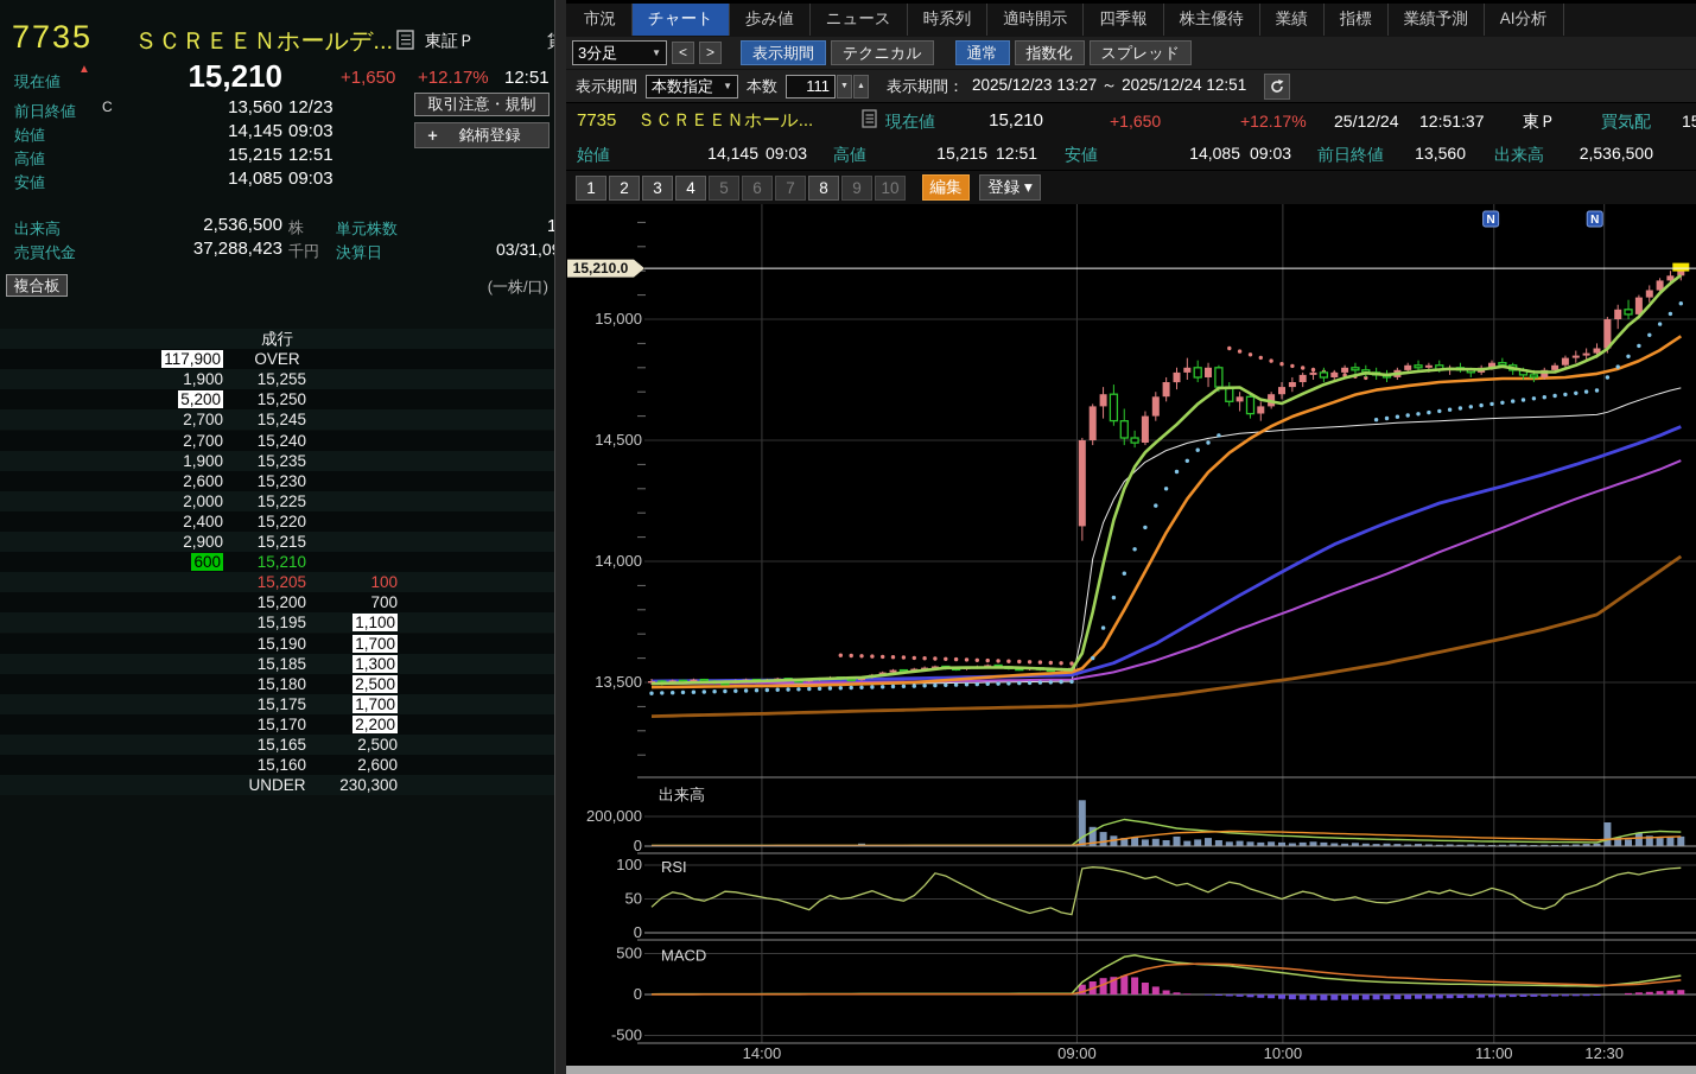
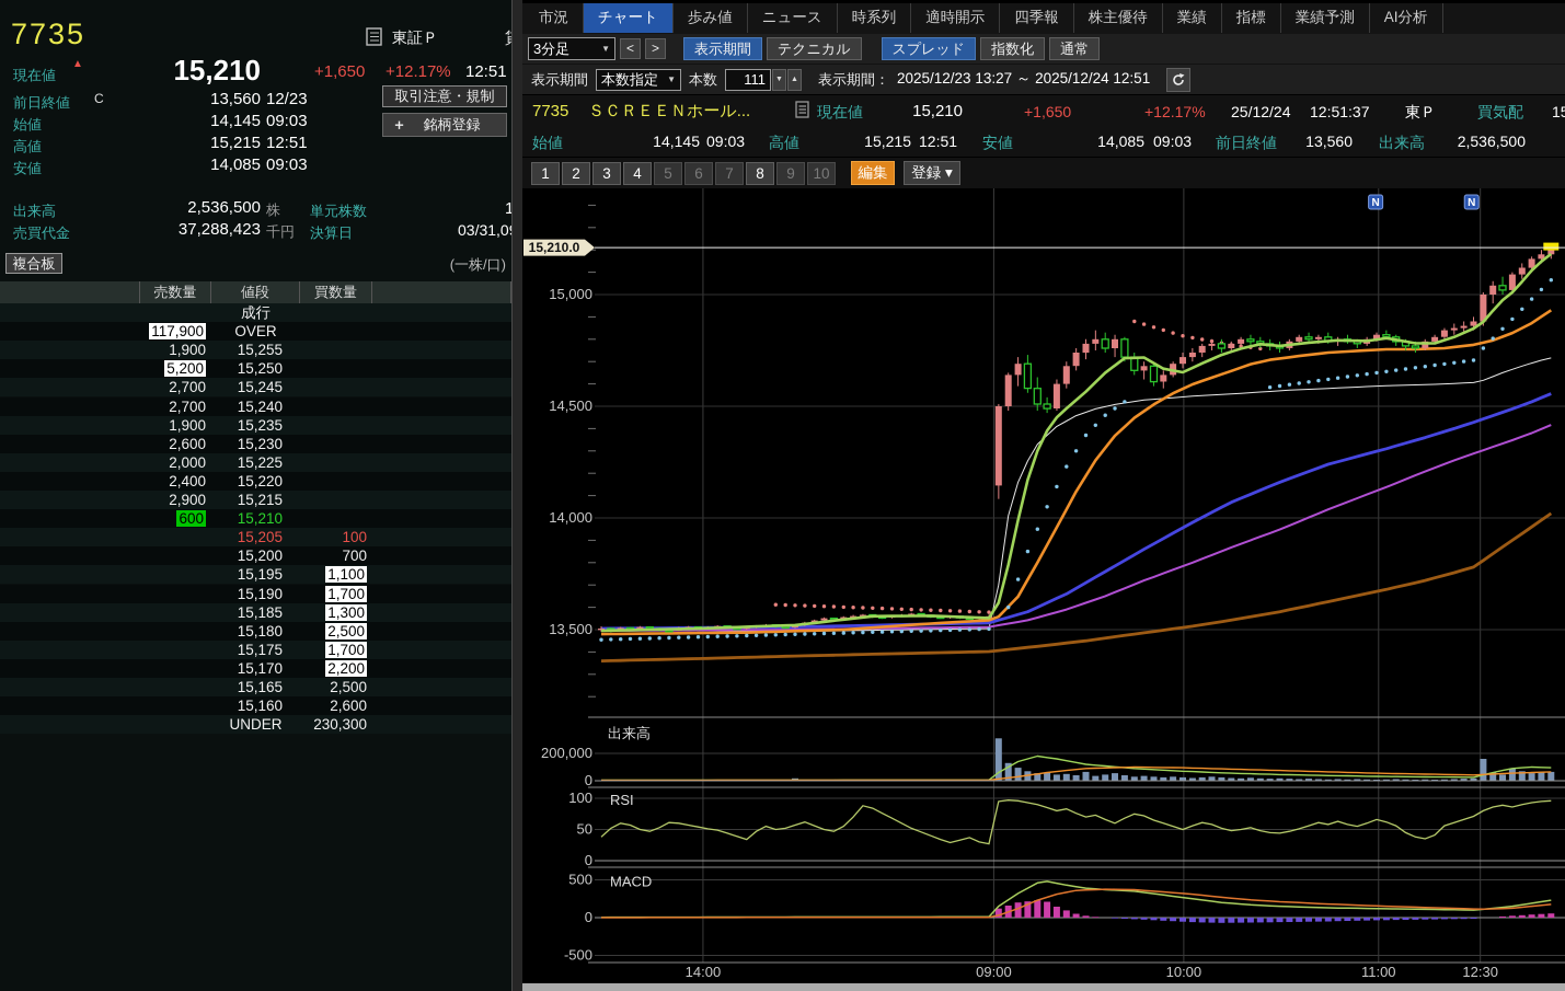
  7735
- ＳＣＲＥＥＮホールデ...
  東証Ｐ
  現在値
  ▲
  15,210
  +1,650
  +12.17%
  12:51
  前日終値
  C
  13,560
  12/23
  始値
  14,145
  09:03
  高値
  15,215
  12:51
  安値
  14,085
  09:03
  取引注意・規制
  ＋ 銘柄登録
  出来高
  2,536,500
  株
  単元株数
  1
  売買代金
  37,288,423
  千円
  決算日
  03/31,0
  複合板
  (一株/口)
+ 売数量
+ 値段
+ 買数量
  成行
  117,900
  OVER
  1,900
  15,255
  5,200
  15,250
  2,700
  15,245
  2,700
  15,240
  1,900
  15,235
  2,600
  15,230
  2,000
  15,225
  2,400
  15,220
  2,900
  15,215
  600
  15,210
  15,205
  100
  15,200
  700
  15,195
  1,100
  15,190
  1,700
  15,185
  1,300
  15,180
  2,500
  15,175
  1,700
  15,170
  2,200
  15,165
  2,500
  15,160
  2,600
  UNDER
  230,300
  市況 チャート 歩み値 ニュース 時系列 適時開示 四季報 株主優待 業績 指標 業績予測 AI分析
  3分足
  ▼
  <
  >
  表示期間
  テクニカル
- 通常
+ スプレッド
  指数化
- スプレッド
+ 通常
  表示期間
  本数指定
  ▼
  本数
  111
  表示期間：
  2025/12/23 13:27 ～ 2025/12/24 12:51
  7735
  ＳＣＲＥＥＮホール...
  現在値
  15,210
  +1,650
  +12.17%
  25/12/24
  12:51:37
  東Ｐ
  買気配
  始値
  14,145
  09:03
  高値
  15,215
  12:51
  安値
  14,085
  09:03
  前日終値
  13,560
  出来高
  2,536,500
  1
  2
  3
  4
  5
  6
  7
  8
  9
  10
  編集
  登録 ▾
  14:00
  09:00
  10:00
  11:00
  12:30
  15,000
  14,500
  14,000
  13,500
  15,210.0
  N
  N
  200,000
  0
  出来高
  100
  50
  0
  RSI
  500
  0
  -500
  MACD
